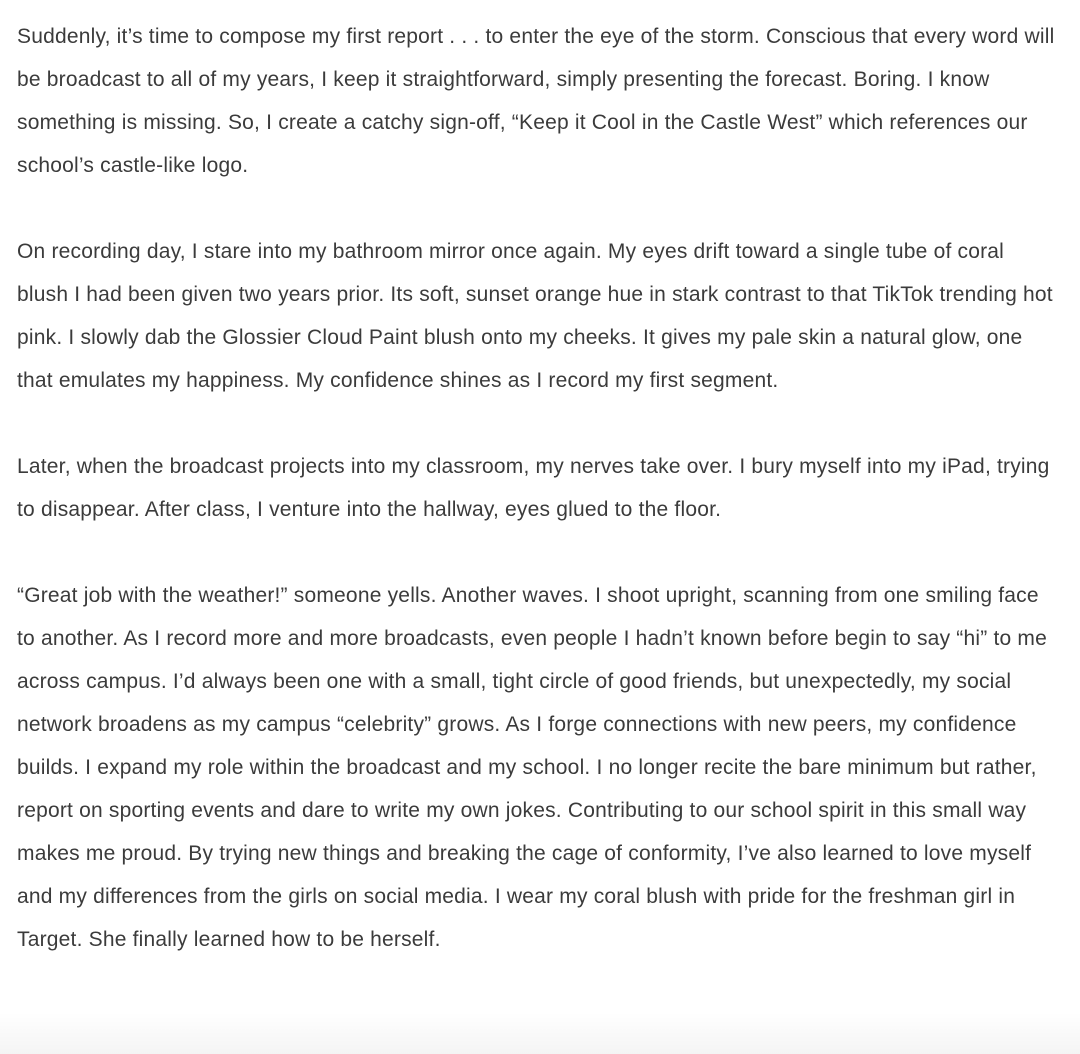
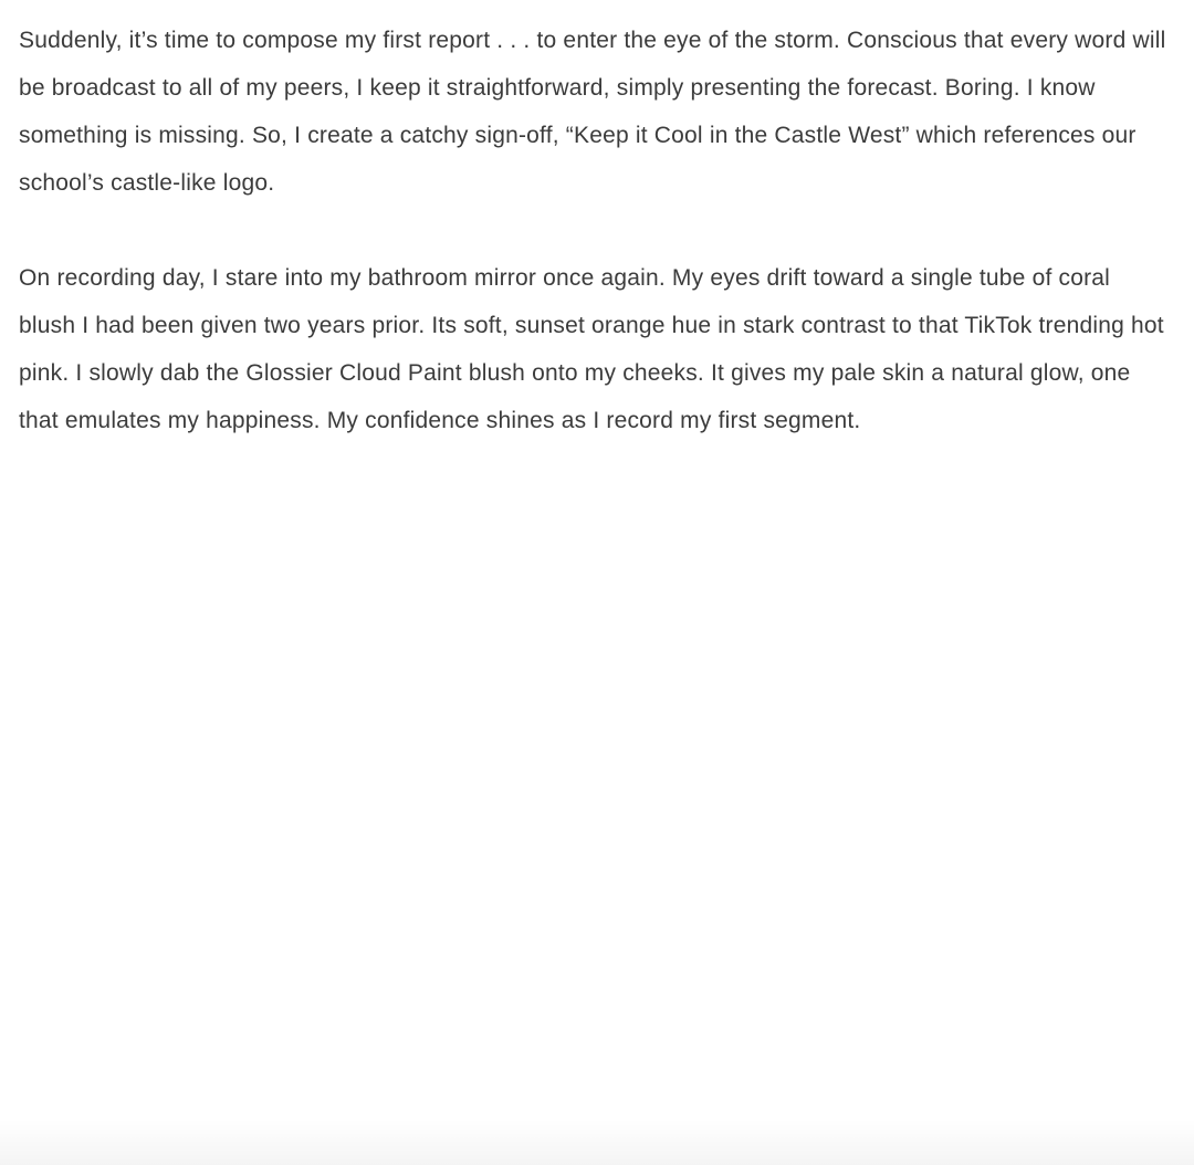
- Suddenly, it’s time to compose my first report . . . to enter the eye of the storm. Conscious that every word will be broadcast to all of my years, I keep it straightforward, simply presenting the forecast. Boring. I know something is missing. So, I create a catchy sign-off, “Keep it Cool in the Castle West” which references our school’s castle-like logo.
+ Suddenly, it’s time to compose my first report . . . to enter the eye of the storm. Conscious that every word will be broadcast to all of my peers, I keep it straightforward, simply presenting the forecast. Boring. I know something is missing. So, I create a catchy sign-off, “Keep it Cool in the Castle West” which references our school’s castle-like logo.
  On recording day, I stare into my bathroom mirror once again. My eyes drift toward a single tube of coral blush I had been given two years prior. Its soft, sunset orange hue in stark contrast to that TikTok trending hot pink. I slowly dab the Glossier Cloud Paint blush onto my cheeks. It gives my pale skin a natural glow, one that emulates my happiness. My confidence shines as I record my first segment.
- Later, when the broadcast projects into my classroom, my nerves take over. I bury myself into my iPad, trying to disappear. After class, I venture into the hallway, eyes glued to the floor.
- “Great job with the weather!” someone yells. Another waves. I shoot upright, scanning from one smiling face to another. As I record more and more broadcasts, even people I hadn’t known before begin to say “hi” to me across campus. I’d always been one with a small, tight circle of good friends, but unexpectedly, my social network broadens as my campus “celebrity” grows. As I forge connections with new peers, my confidence builds. I expand my role within the broadcast and my school. I no longer recite the bare minimum but rather, report on sporting events and dare to write my own jokes. Contributing to our school spirit in this small way makes me proud. By trying new things and breaking the cage of conformity, I’ve also learned to love myself and my differences from the girls on social media. I wear my coral blush with pride for the freshman girl in Target. She finally learned how to be herself.
